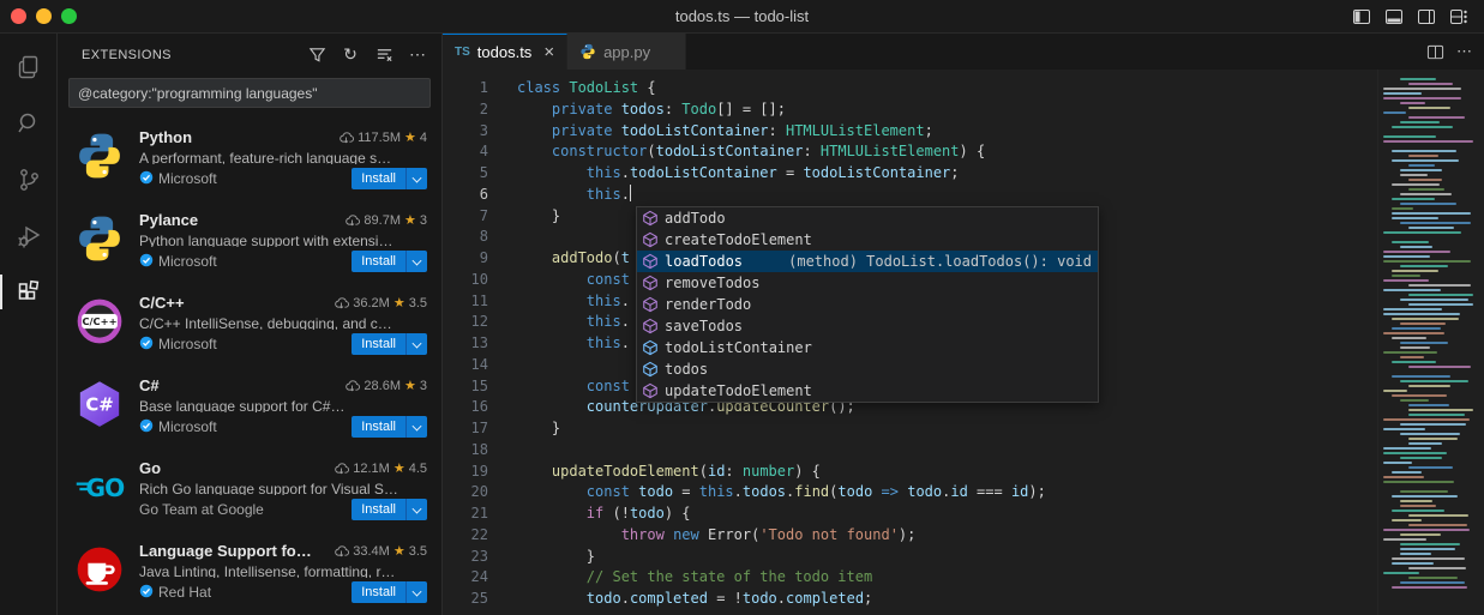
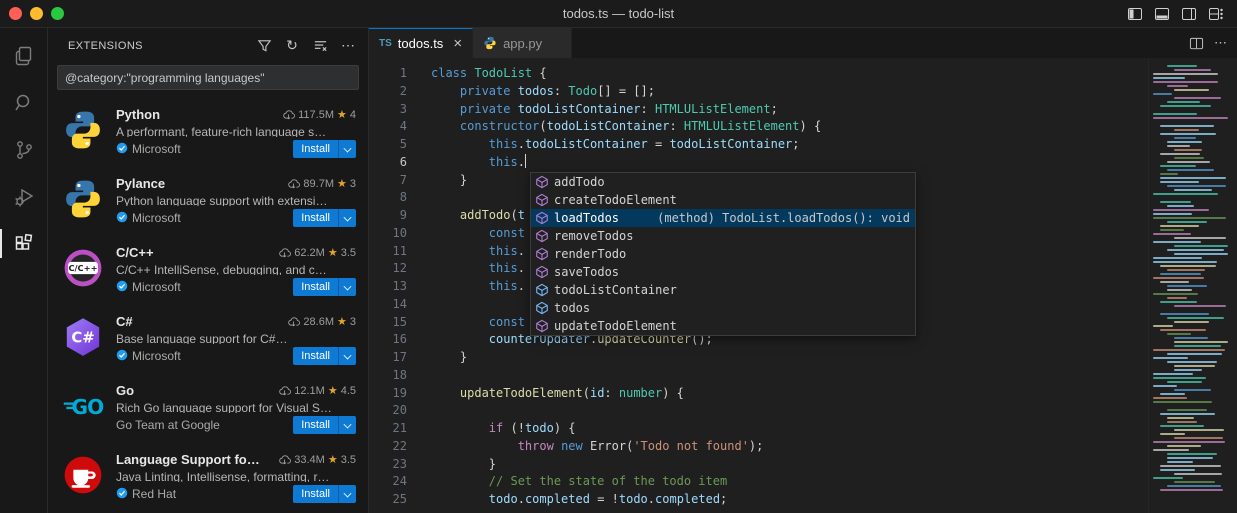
  todos.ts — todo-list
  EXTENSIONS
  ↻
  ⋯
  @category:"programming languages"
  Python
  117.5M
  ★
  4
  A performant, feature-rich language s…
  Microsoft
  Install
  Pylance
  89.7M
  ★
  3
  Python language support with extensi…
  Microsoft
  Install
  C/C++
  C/C++
- 36.2M
+ 62.2M
  ★
  3.5
  C/C++ IntelliSense, debugging, and c…
  Microsoft
  Install
  C#
  C#
  28.6M
  ★
  3
  Base language support for C#…
  Microsoft
  Install
  GO
  Go
  12.1M
  ★
  4.5
  Rich Go language support for Visual S…
  Go Team at Google
  Install
  Language Support fo…
  33.4M
  ★
  3.5
  Java Linting, Intellisense, formatting, r…
  Red Hat
  Install
  TS
  todos.ts
  ×
  app.py
  ⋯
  1
  class TodoList {
  2
  private todos: Todo[] = [];
  3
  private todoListContainer: HTMLUListElement;
  4
  constructor(todoListContainer: HTMLUListElement) {
  5
  this.todoListContainer = todoListContainer;
  6
  this.
  7
  }
  8
  9
  addTodo(t
  10
  const
  11
  this.
  12
  this.
  13
  this.
  14
  15
  const
  16
  counterUpdater.updateCounter();
  17
  }
  18
  19
  updateTodoElement(id: number) {
  20
- const todo = this.todos.find(todo => todo.id === id);
  21
  if (!todo) {
  22
  throw new Error('Todo not found');
  23
  }
  24
  // Set the state of the todo item
  25
  todo.completed = !todo.completed;
  addTodo
  createTodoElement
  loadTodos
  (method) TodoList.loadTodos(): void
  removeTodos
  renderTodo
  saveTodos
  todoListContainer
  todos
  updateTodoElement
